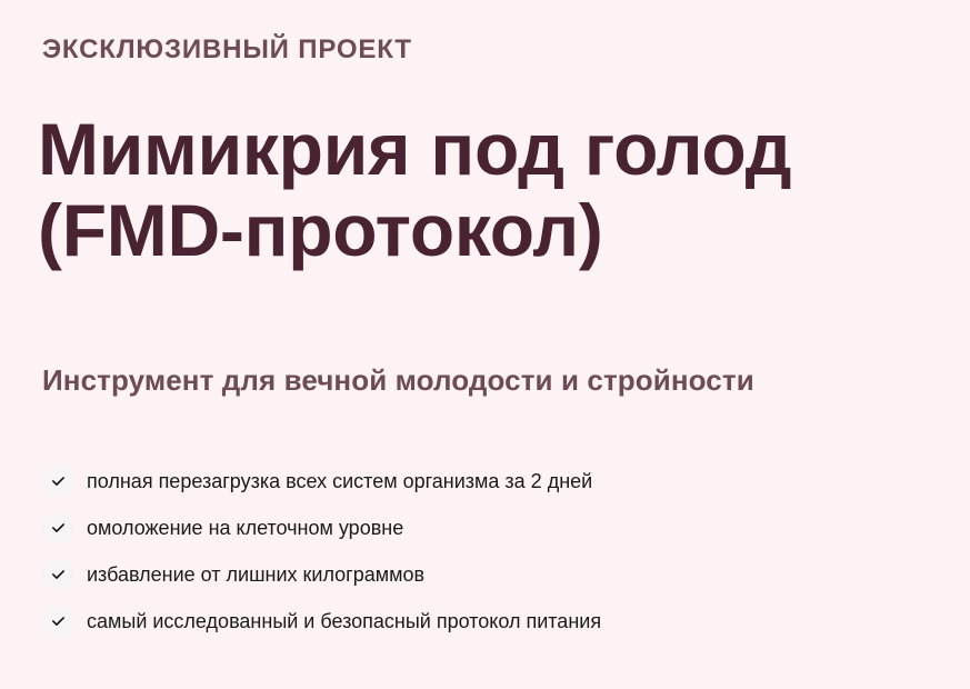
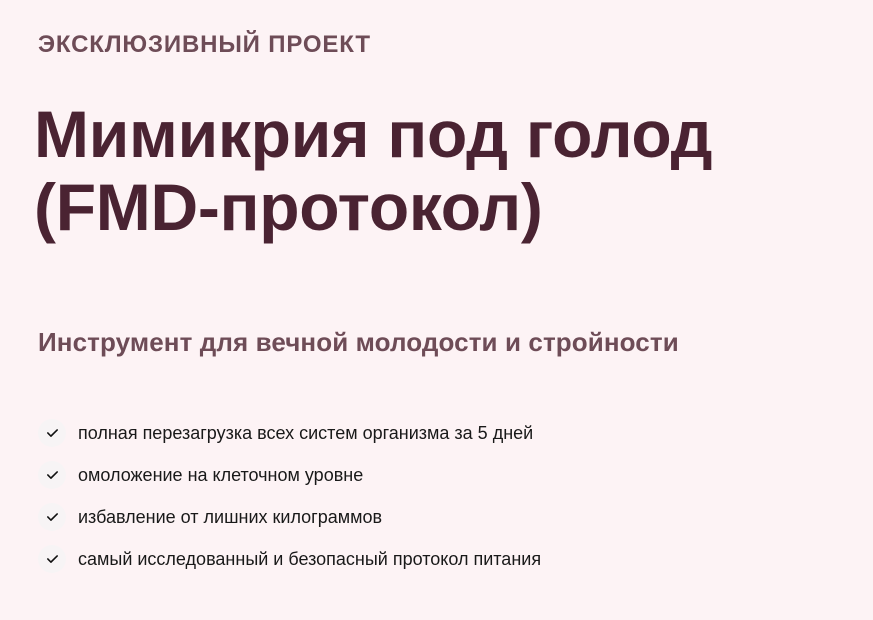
  ЭКСКЛЮЗИВНЫЙ ПРОЕКТ
  Мимикрия под голод
  (FMD-протокол)
  Инструмент для вечной молодости и стройности
- полная перезагрузка всех систем организма за 2 дней
+ полная перезагрузка всех систем организма за 5 дней
  омоложение на клеточном уровне
  избавление от лишних килограммов
  самый исследованный и безопасный протокол питания
